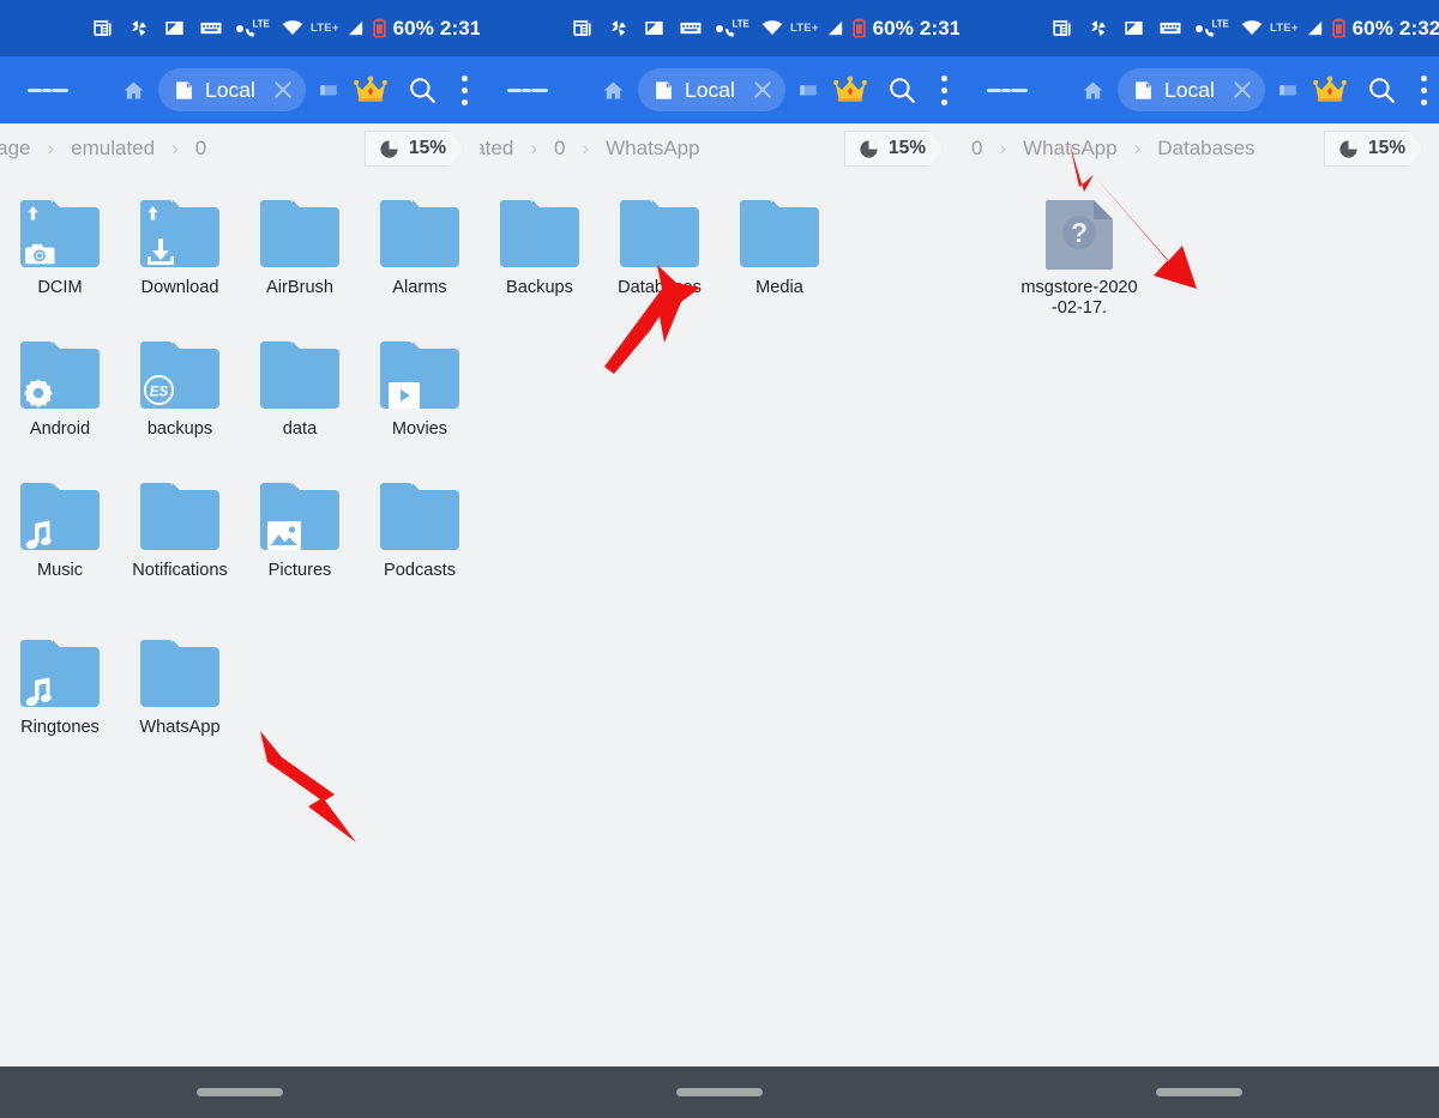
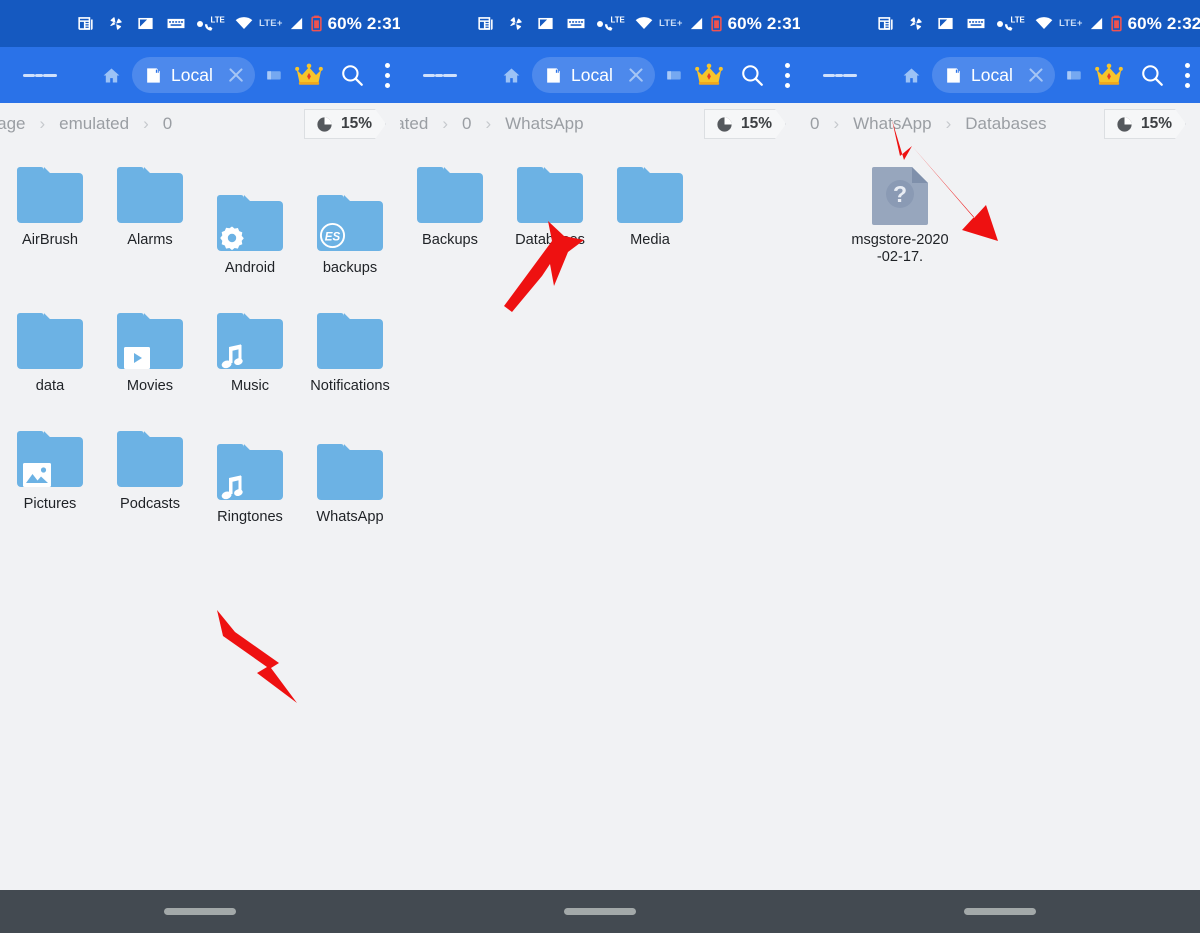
  LTE
  LTE+
  60%
  2:31
  Local
  ›
  emulated
  ›
  0
  15%
- DCIM
- Download
  AirBrush
  Alarms
  Android
  ES
  backups
  data
  Movies
  Music
  Notifications
  Pictures
  Podcasts
  Ringtones
  WhatsApp
  LTE
  LTE+
  60%
  2:31
  Local
  ›
  0
  ›
  WhatsApp
  15%
  Backups
  Media
  LTE
  LTE+
  60%
  2:32
  Local
  0
  ›
  WhatsApp
  ›
  Databases
  15%
  ?
  msgstore-2020-02-17.
